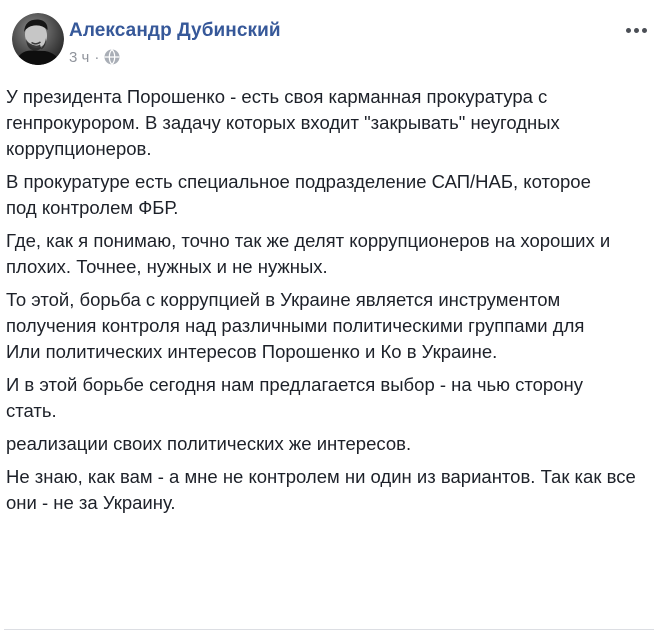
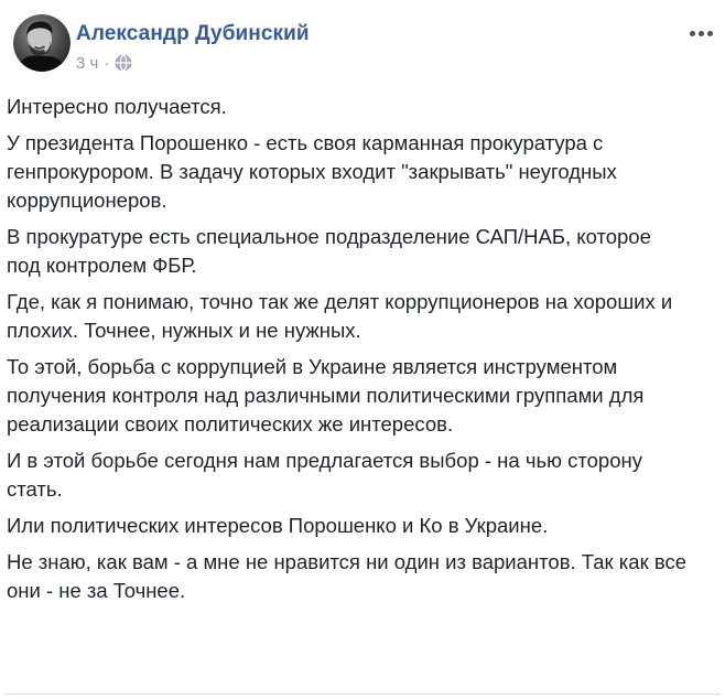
  Александр Дубинский
  3 ч
  ·
+ Интересно получается.
  У президента Порошенко - есть своя карманная прокуратура с
  генпрокурором. В задачу которых входит "закрывать" неугодных
  коррупционеров.
  В прокуратуре есть специальное подразделение САП/НАБ, которое
  под контролем ФБР.
  Где, как я понимаю, точно так же делят коррупционеров на хороших и
  плохих. Точнее, нужных и не нужных.
  То этой, борьба с коррупцией в Украине является инструментом
  получения контроля над различными политическими группами для
- Или политических интересов Порошенко и Ко в Украине.
+ реализации своих политических же интересов.
  И в этой борьбе сегодня нам предлагается выбор - на чью сторону
  стать.
- реализации своих политических же интересов.
+ Или политических интересов Порошенко и Ко в Украине.
- Не знаю, как вам - а мне не контролем ни один из вариантов. Так как все
+ Не знаю, как вам - а мне не нравится ни один из вариантов. Так как все
- они - не за Украину.
+ они - не за Точнее.
